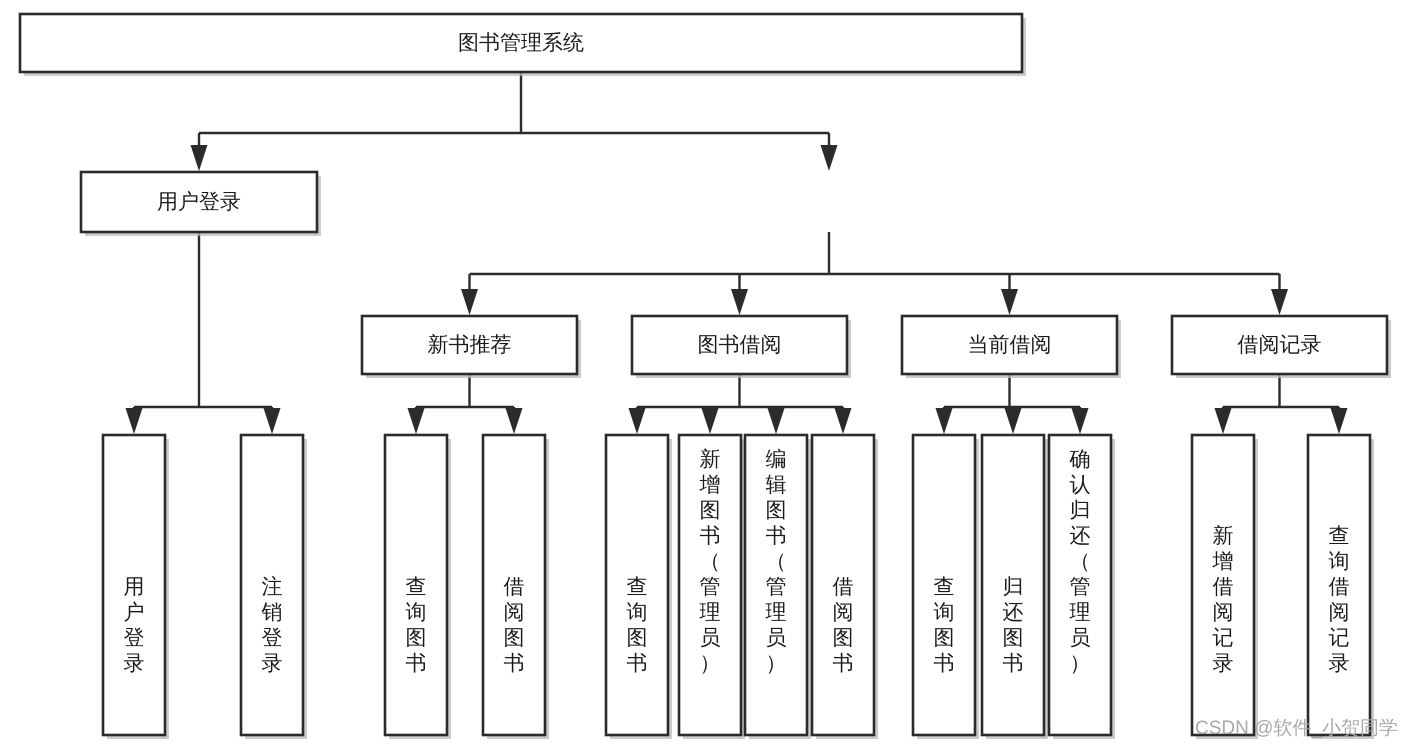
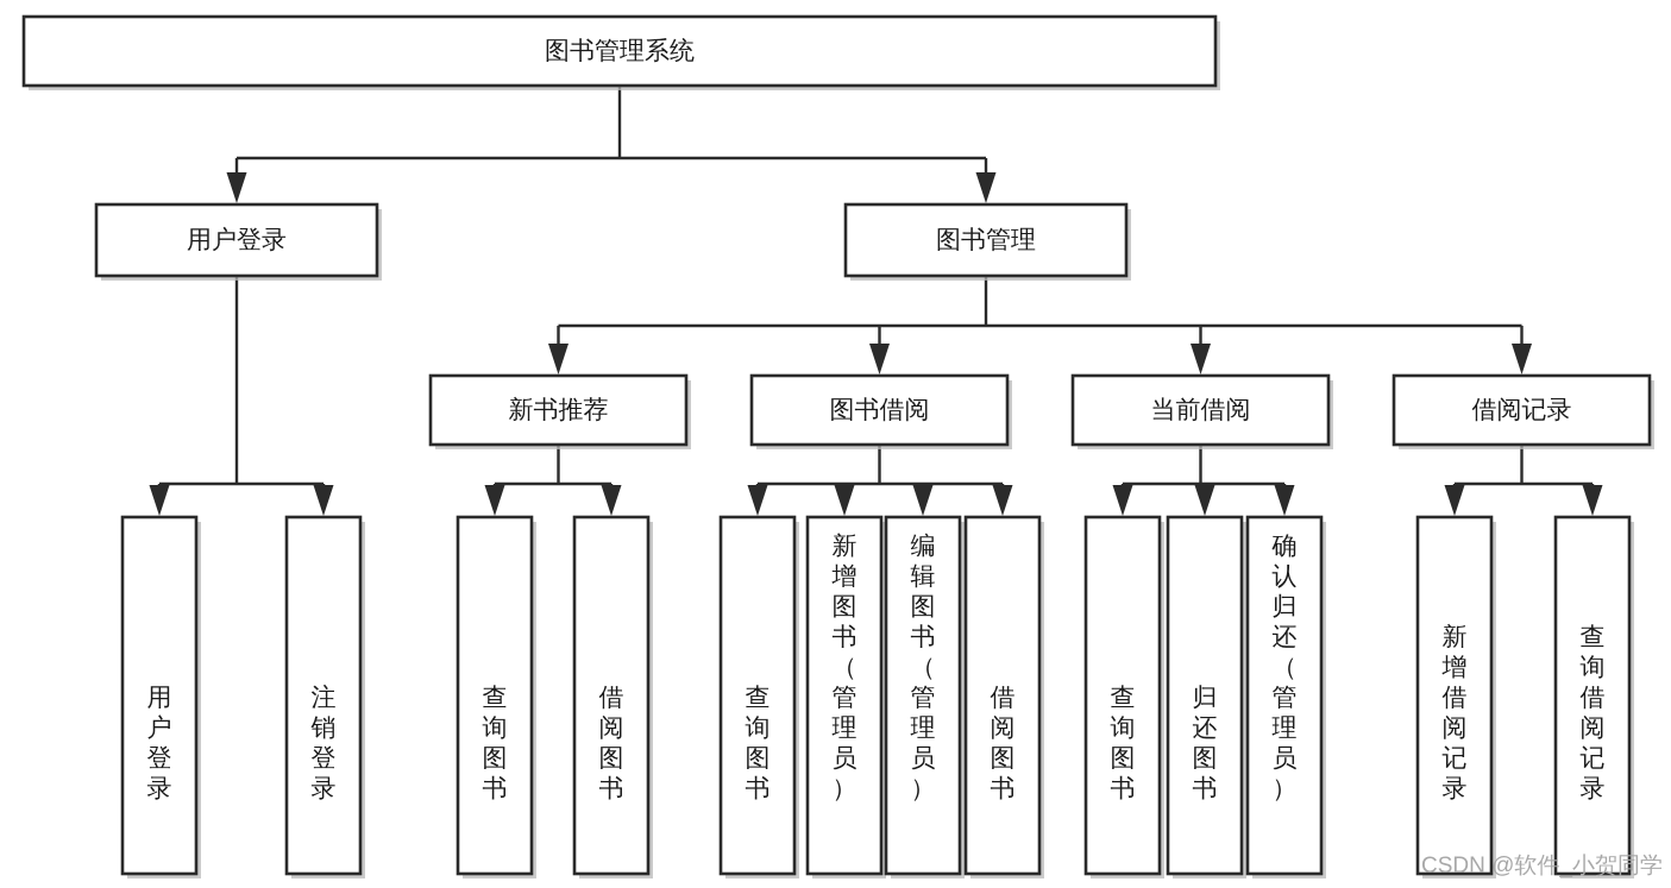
  图书管理系统
  用户登录
+ 图书管理
  新书推荐
  图书借阅
  当前借阅
  借阅记录
  用户登录
  注销登录
  查询图书
  借阅图书
  查询图书
  新增图书（管理员）
  编辑图书（管理员）
  借阅图书
  查询图书
  归还图书
  确认归还（管理员）
  新增借阅记录
  查询借阅记录
  CSDN @软件_小贺同学
